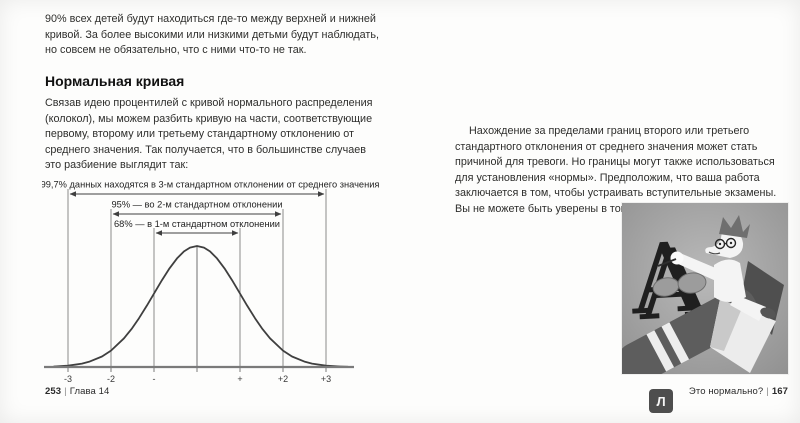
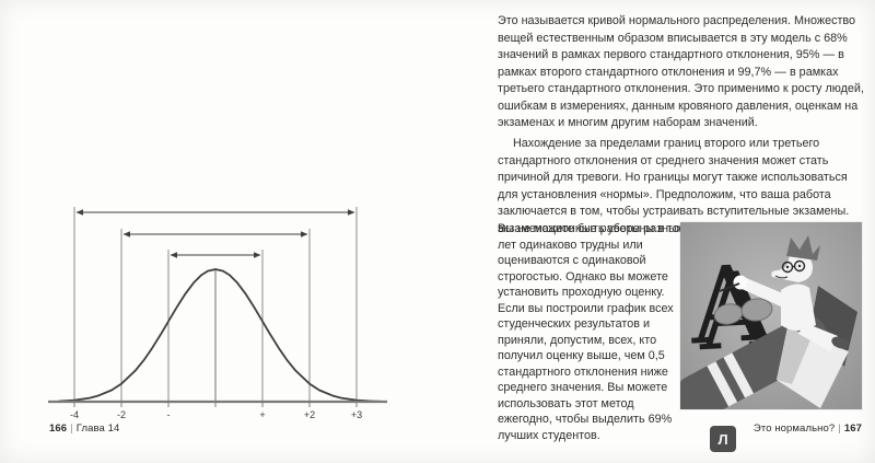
- 90% всех детей будут находиться где-то между верхней и нижней кривой. За более высокими или низкими детьми будут наблюдать, но совсем не обязательно, что с ними что-то не так.
- Нормальная кривая
- Связав идею процентилей с кривой нормального распределения (колокол), мы можем разбить кривую на части, соответствующие первому, второму или третьему стандартному отклонению от среднего значения. Так получается, что в большинстве случаев это разбиение выглядит так:
- 99,7% данных находятся в 3-м стандартном отклонении от среднего значения
- 95% — во 2-м стандартном отклонении
- 68% — в 1-м стандартном отклонении
- -3
+ -4
  -2
  -
  +
  +2
  +3
- 253 | Глава 14
+ 166 | Глава 14
+ Это называется кривой нормального распределения. Множество вещей естественным образом вписывается в эту модель с 68% значений в рамках первого стандартного отклонения, 95% — в рамках второго стандартного отклонения и 99,7% — в рамках третьего стандартного отклонения. Это применимо к росту людей, ошибкам в измерениях, данным кровяного давления, оценкам на экзаменах и многим другим наборам значений.
  Нахождение за пределами границ второго или третьего стандартного отклонения от среднего значения может стать причиной для тревоги. Но границы могут также использоваться для установления «нормы». Предположим, что ваша работа заключается в том, чтобы устраивать вступительные экзамены. Вы не можете быть уверены в то
+ экзаменационные работы разных лет одинаково трудны или оцениваются с одинаковой строгостью. Однако вы можете установить проходную оценку. Если вы построили график всех студенческих результатов и приняли, допустим, всех, кто получил оценку выше, чем 0,5 стандартного отклонения ниже среднего значения. Вы можете использовать этот метод ежегодно, чтобы выделить 69% лучших студентов.
  Это нормально? | 167
  Л
